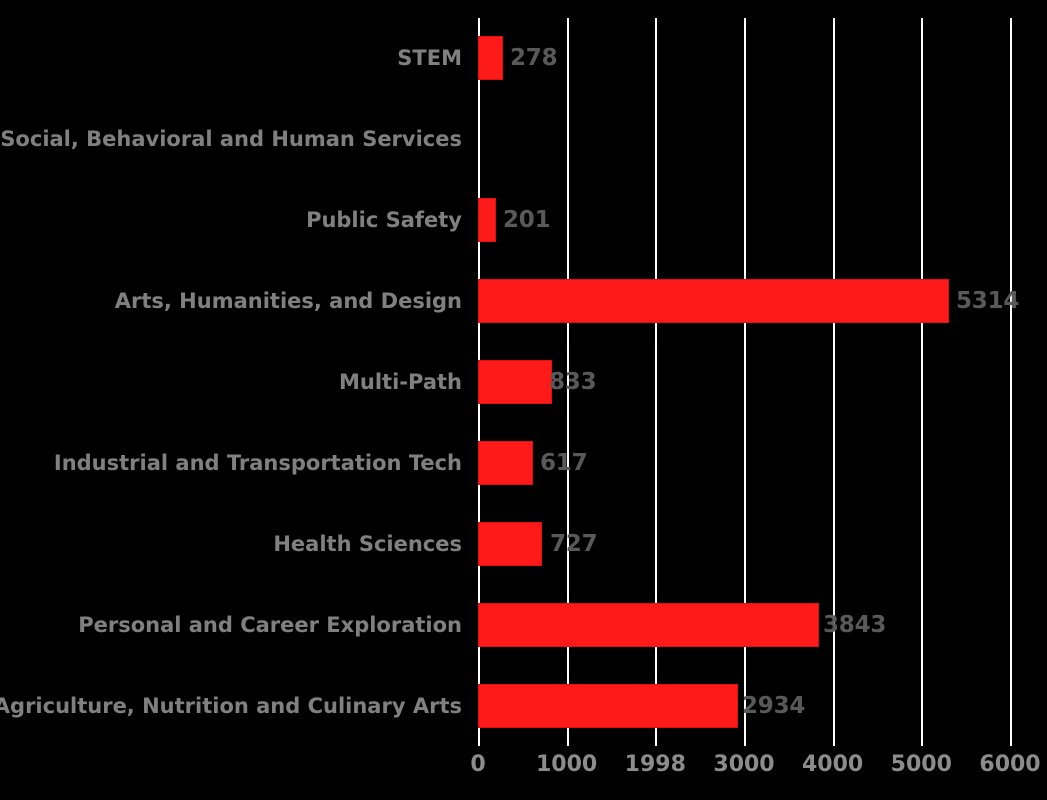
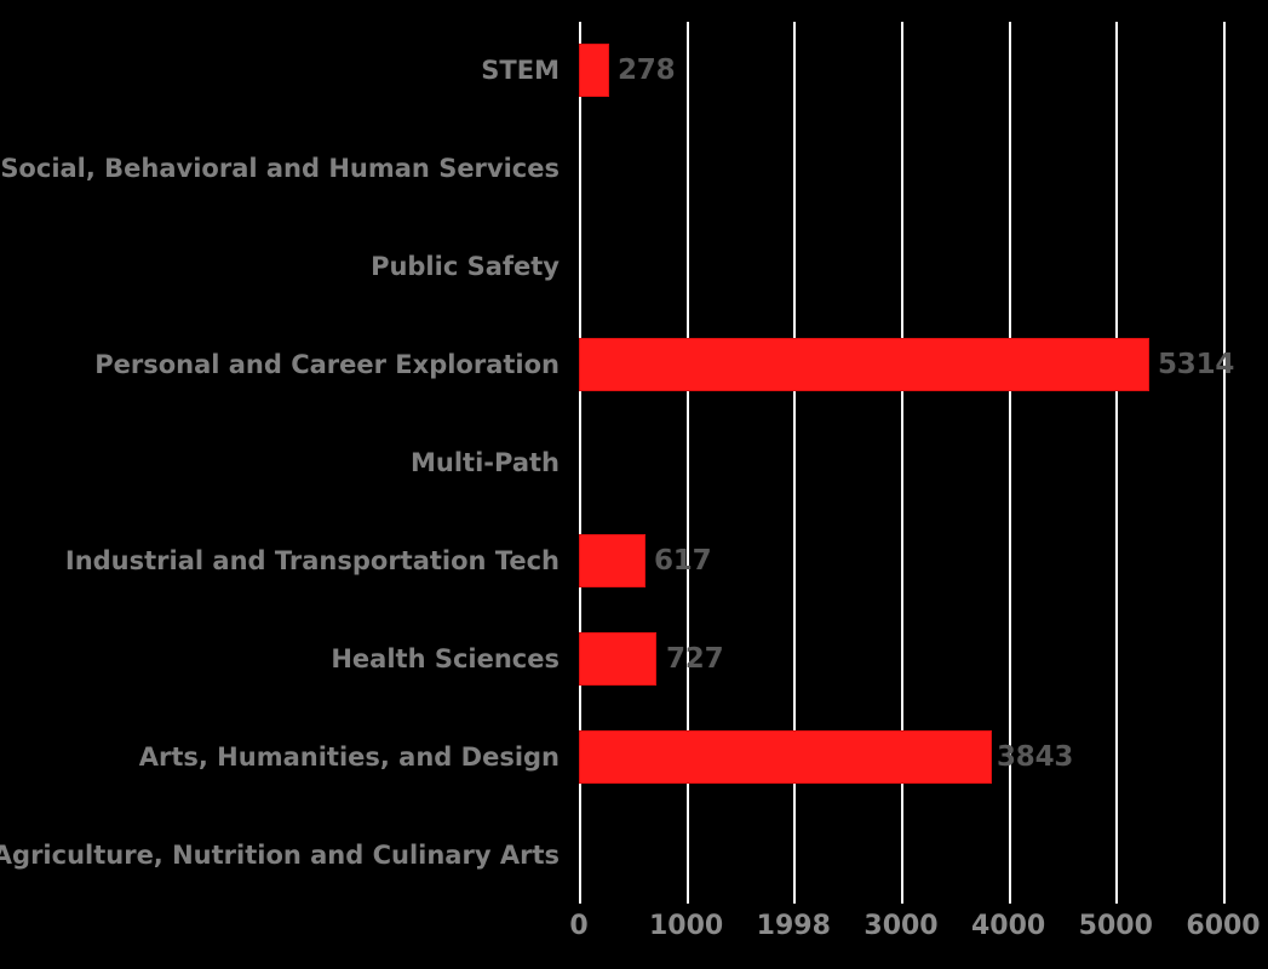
  STEM
  Social, Behavioral and Human Services
  Public Safety
- Arts, Humanities, and Design
+ Personal and Career Exploration
  Multi-Path
  Industrial and Transportation Tech
  Health Sciences
- Personal and Career Exploration
+ Arts, Humanities, and Design
  Agriculture, Nutrition and Culinary Arts
  278
- 201
  5314
- 833
  617
  727
  3843
- 2934
  0
  1000
  1998
  3000
  4000
  5000
  6000
